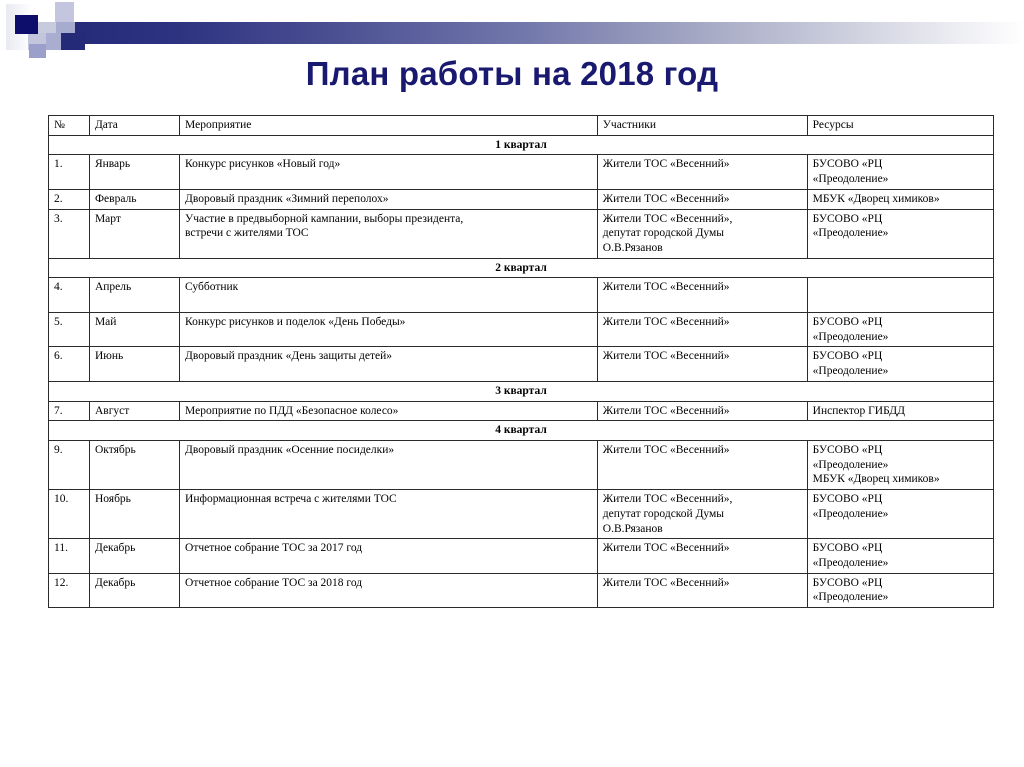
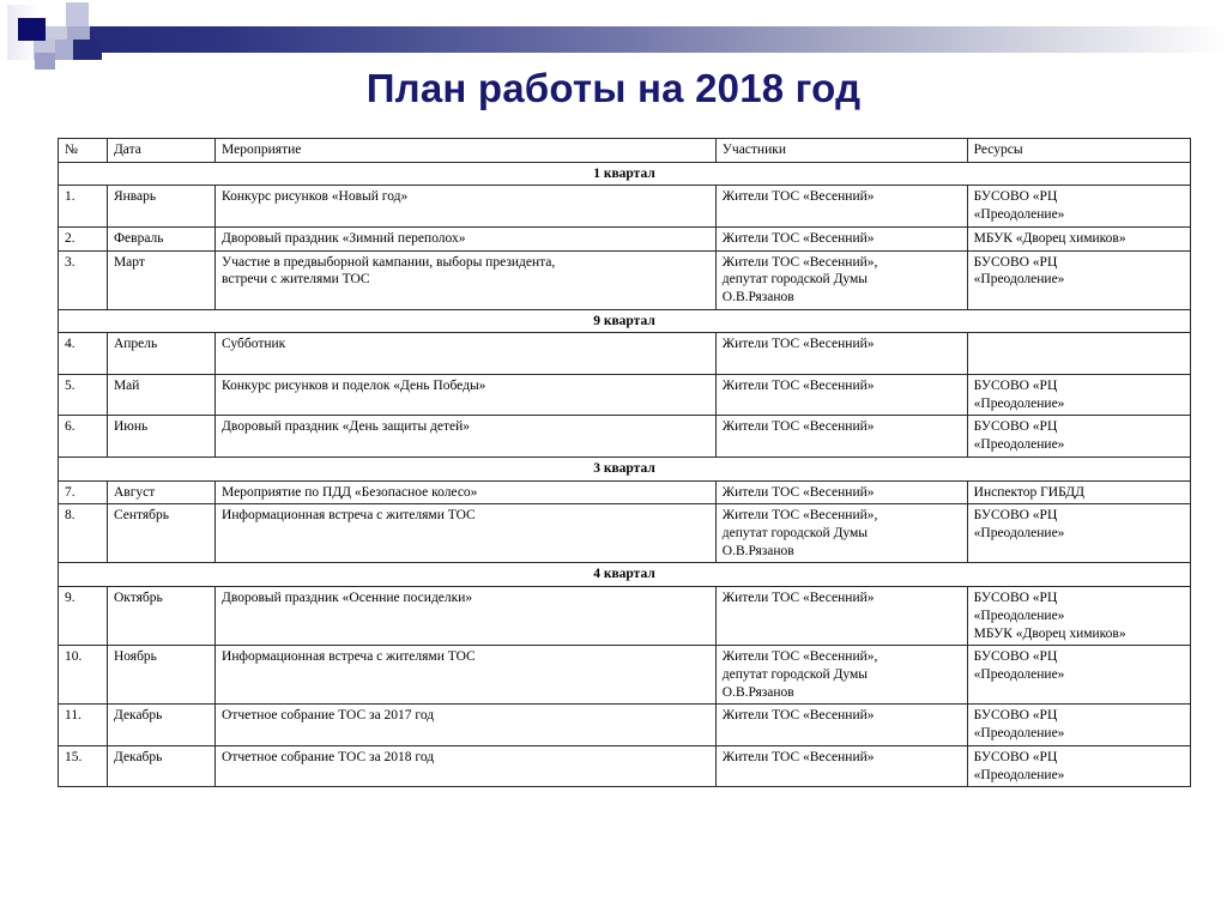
  План работы на 2018 год
  №	Дата	Мероприятие	Участники	Ресурсы
  1 квартал
  1.	Январь	Конкурс рисунков «Новый год»	Жители ТОС «Весенний»	БУСОВО «РЦ «Преодоление»
  2.	Февраль	Дворовый праздник «Зимний переполох»	Жители ТОС «Весенний»	МБУК «Дворец химиков»
  3.	Март	Участие в предвыборной кампании, выборы президента, встречи с жителями ТОС	Жители ТОС «Весенний», депутат городской Думы О.В.Рязанов	БУСОВО «РЦ «Преодоление»
- 2 квартал
+ 9 квартал
  4.	Апрель	Субботник	Жители ТОС «Весенний»
  5.	Май	Конкурс рисунков и поделок «День Победы»	Жители ТОС «Весенний»	БУСОВО «РЦ «Преодоление»
  6.	Июнь	Дворовый праздник «День защиты детей»	Жители ТОС «Весенний»	БУСОВО «РЦ «Преодоление»
  3 квартал
  7.	Август	Мероприятие по ПДД «Безопасное колесо»	Жители ТОС «Весенний»	Инспектор ГИБДД
+ 8.	Сентябрь	Информационная встреча с жителями ТОС	Жители ТОС «Весенний», депутат городской Думы О.В.Рязанов	БУСОВО «РЦ «Преодоление»
  4 квартал
  9.	Октябрь	Дворовый праздник «Осенние посиделки»	Жители ТОС «Весенний»	БУСОВО «РЦ «Преодоление» МБУК «Дворец химиков»
  10.	Ноябрь	Информационная встреча с жителями ТОС	Жители ТОС «Весенний», депутат городской Думы О.В.Рязанов	БУСОВО «РЦ «Преодоление»
  11.	Декабрь	Отчетное собрание ТОС за 2017 год	Жители ТОС «Весенний»	БУСОВО «РЦ «Преодоление»
- 12.	Декабрь	Отчетное собрание ТОС за 2018 год	Жители ТОС «Весенний»	БУСОВО «РЦ «Преодоление»
+ 15.	Декабрь	Отчетное собрание ТОС за 2018 год	Жители ТОС «Весенний»	БУСОВО «РЦ «Преодоление»
